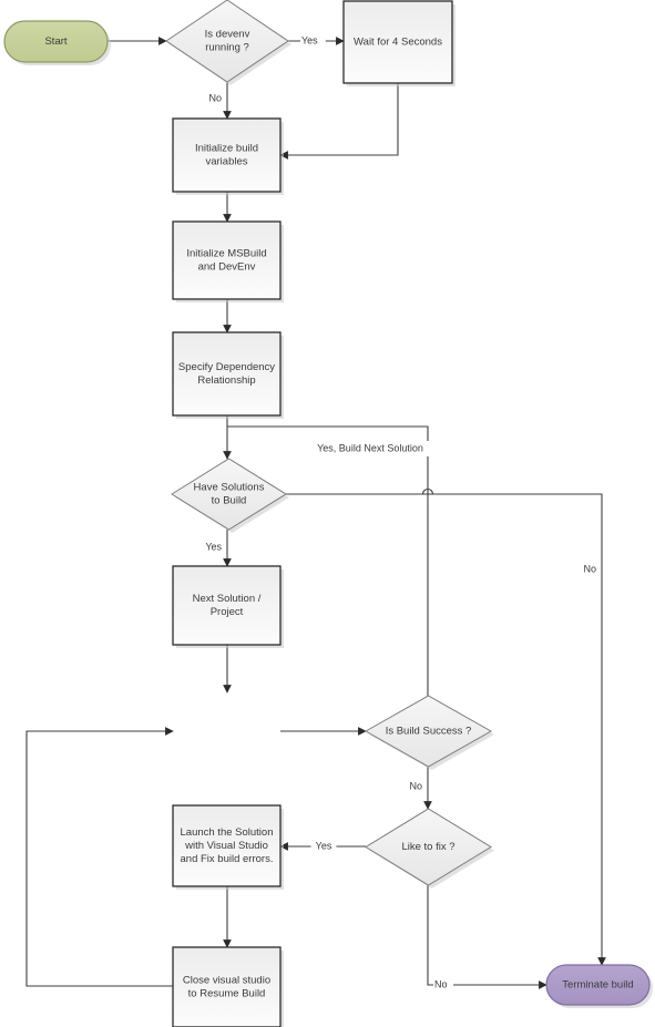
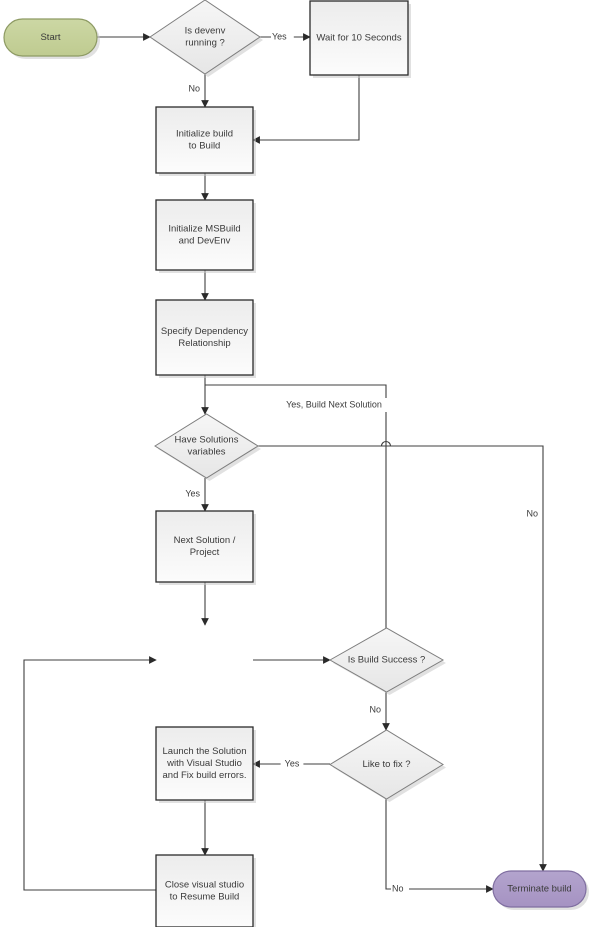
  Start
  Is devenv
  running ?
- Wait for 4 Seconds
+ Wait for 10 Seconds
  Initialize build
- variables
+ to Build
  Initialize MSBuild
  and DevEnv
  Specify Dependency
  Relationship
  Have Solutions
- to Build
+ variables
  Next Solution /
  Project
  Is Build Success ?
  Launch the Solution
  with Visual Studio
  and Fix build errors.
  Like to fix ?
  Close visual studio
  to Resume Build
  Terminate build
  Yes
  No
  Yes, Build Next Solution
  No
  Yes
  No
  Yes
  No
